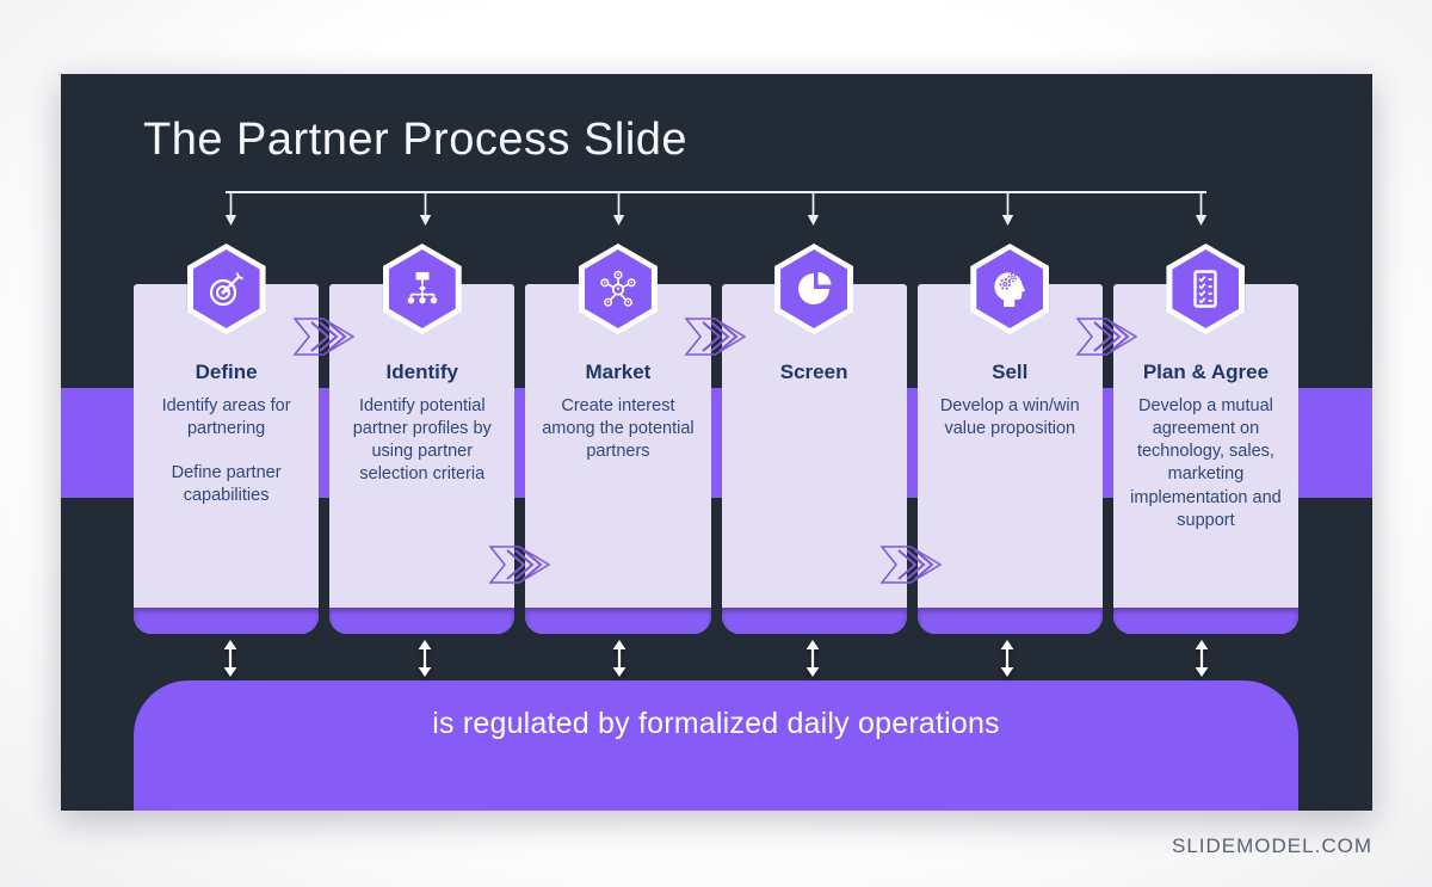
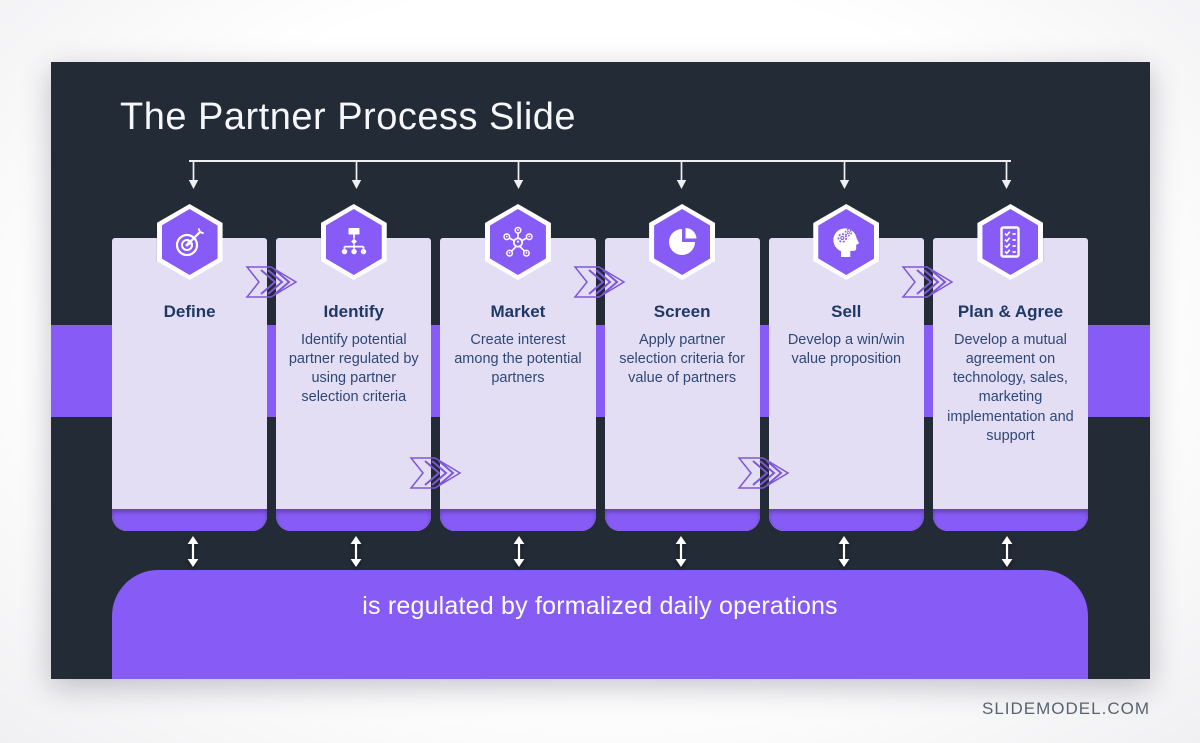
  The Partner Process Slide
  Define
- Identify areas for partnering
- Define partner capabilities
  Identify
- Identify potential partner profiles by using partner selection criteria
+ Identify potential partner regulated by using partner selection criteria
  Market
  Create interest among the potential partners
  Screen
+ Apply partner selection criteria for value of partners
  Sell
  Develop a win/win value proposition
  Plan & Agree
  Develop a mutual agreement on technology, sales, marketing implementation and support
  is regulated by formalized daily operations
  SLIDEMODEL.COM
